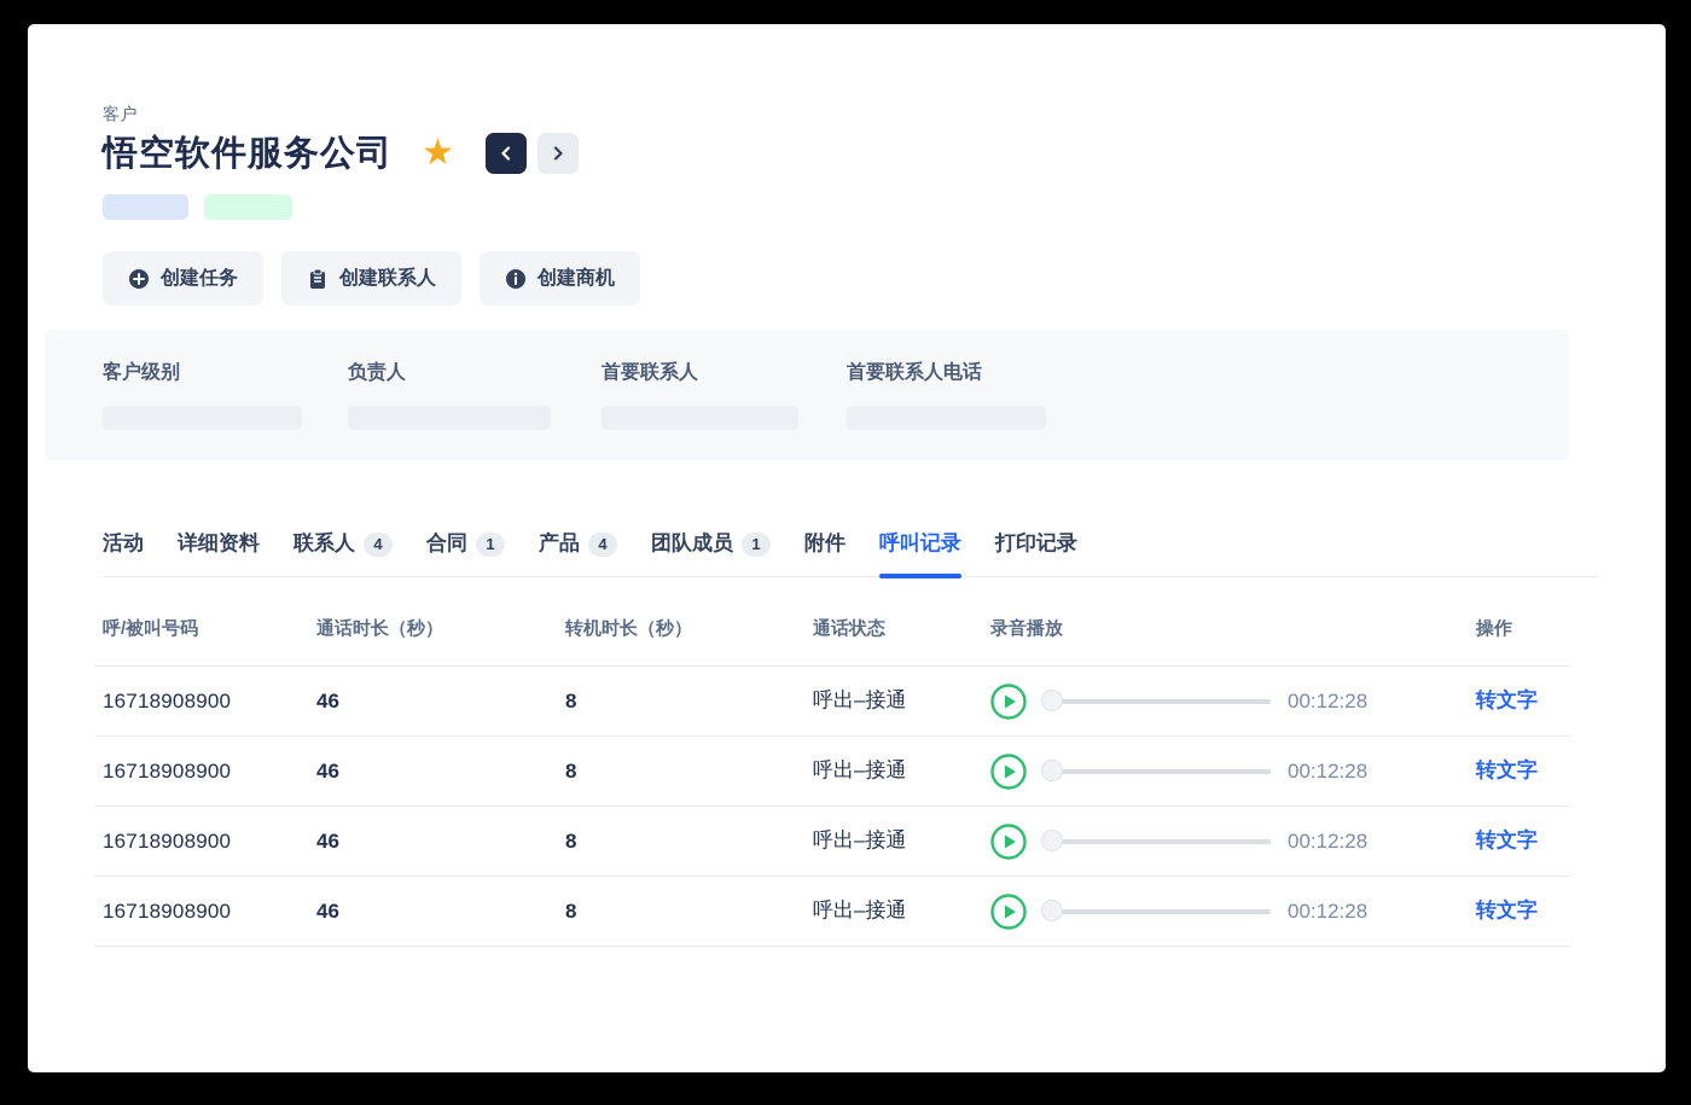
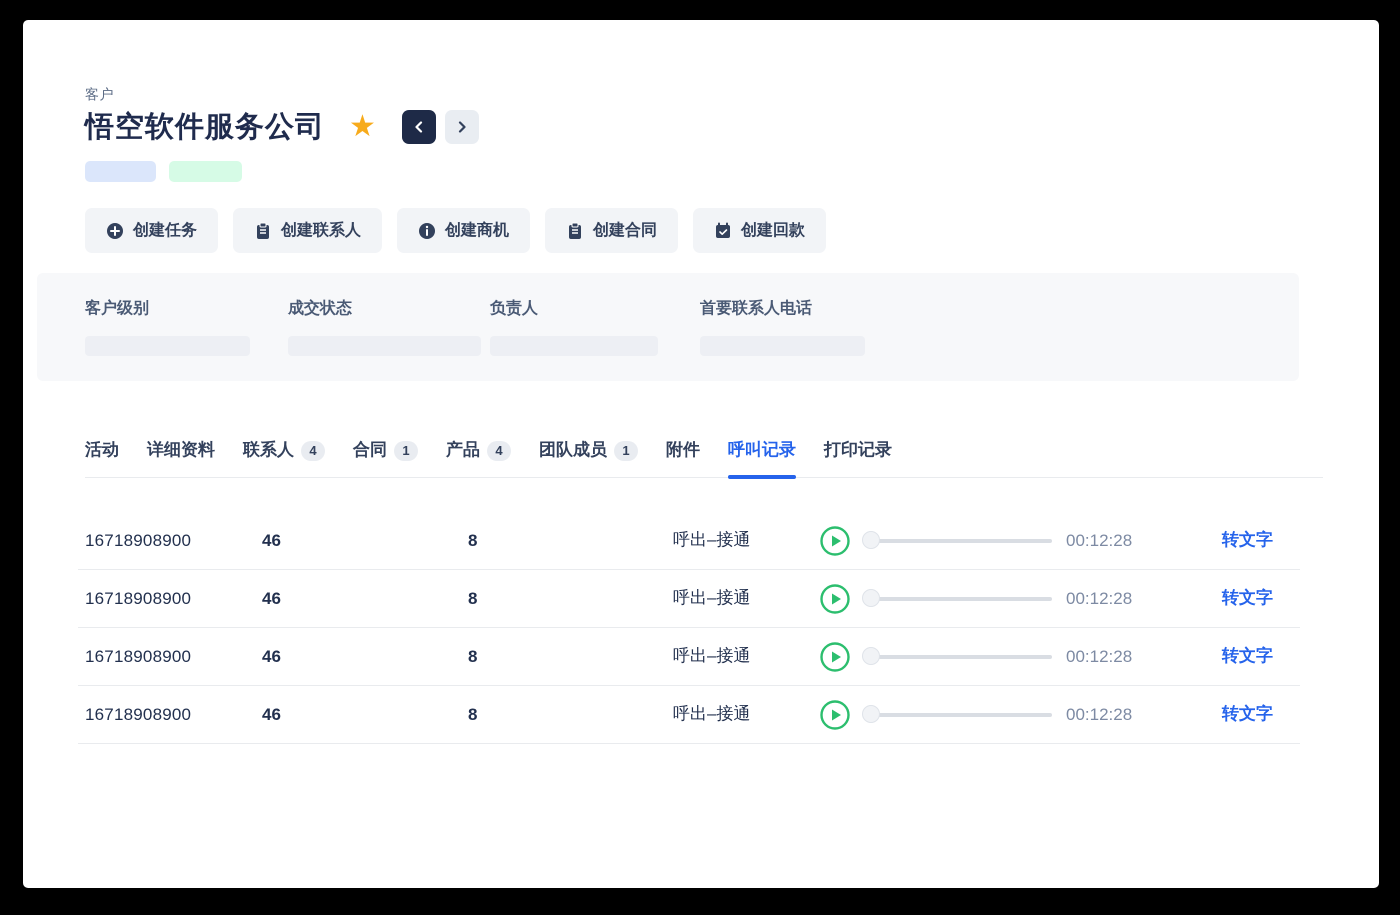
  客户
  悟空软件服务公司
  ★
  创建任务
  创建联系人
  创建商机
+ 创建合同
+ 创建回款
  客户级别
+ 成交状态
  负责人
- 首要联系人
  首要联系人电话
  活动
  详细资料
  联系人
  4
  合同
  1
  产品
  4
  团队成员
  1
  附件
  呼叫记录
  打印记录
- 呼/被叫号码
- 通话时长（秒）
- 转机时长（秒）
- 通话状态
- 录音播放
- 操作
  16718908900
  46
  8
  呼出–接通
  00:12:28
  转文字
  16718908900
  46
  8
  呼出–接通
  00:12:28
  转文字
  16718908900
  46
  8
  呼出–接通
  00:12:28
  转文字
  16718908900
  46
  8
  呼出–接通
  00:12:28
  转文字
